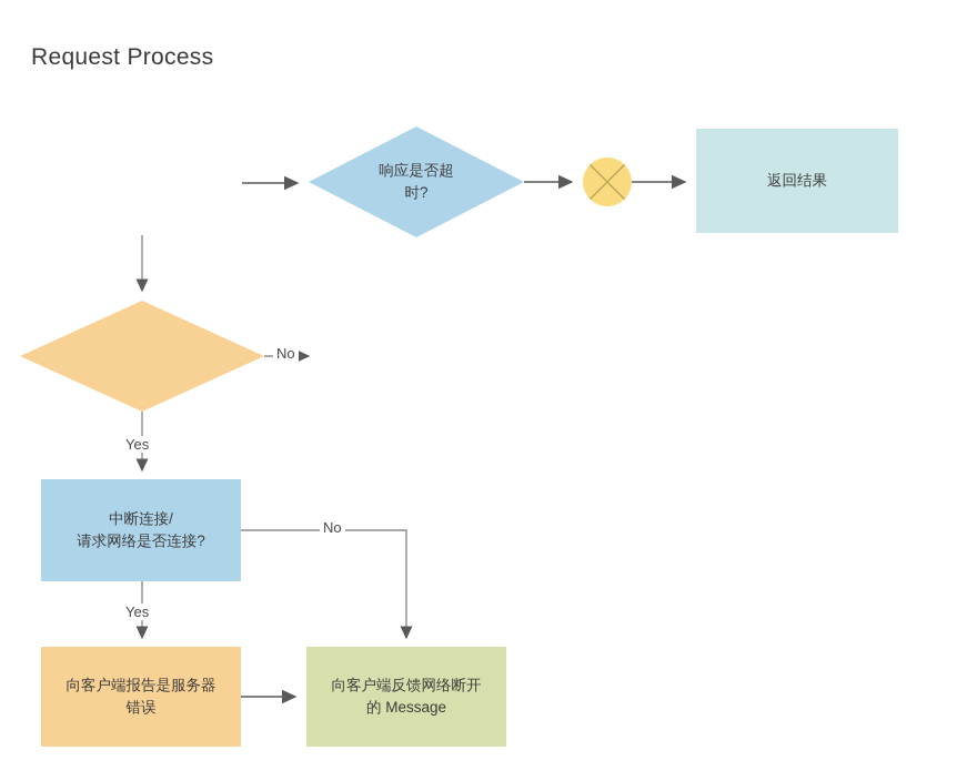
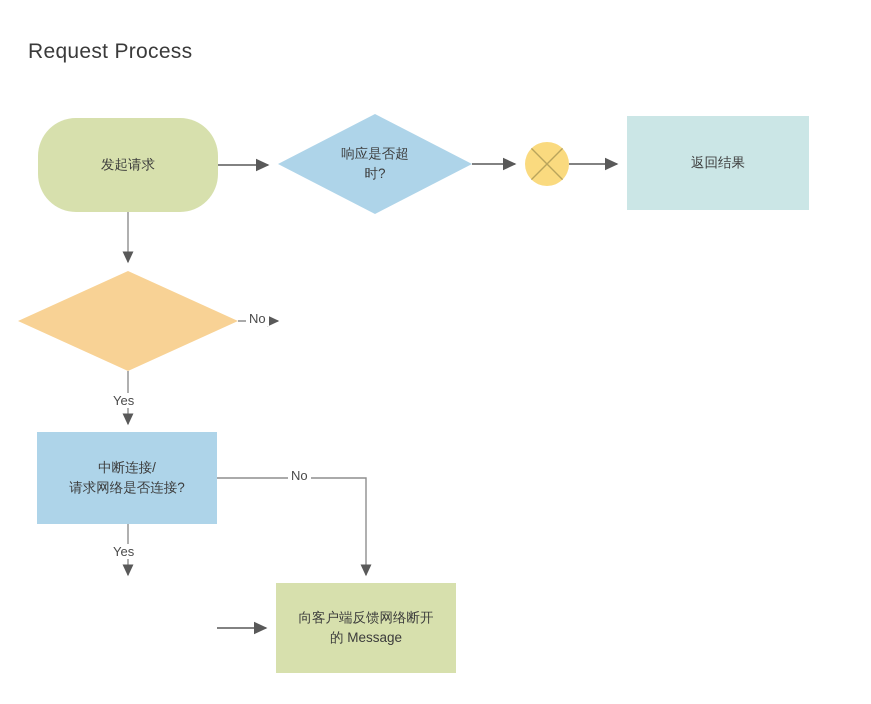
  Request Process
+ 发起请求
  响应是否超
  时?
  返回结果
  中断连接/
  请求网络是否连接?
- 向客户端报告是服务器
- 错误
  向客户端反馈网络断开
  的 Message
  No
  Yes
  No
  Yes
